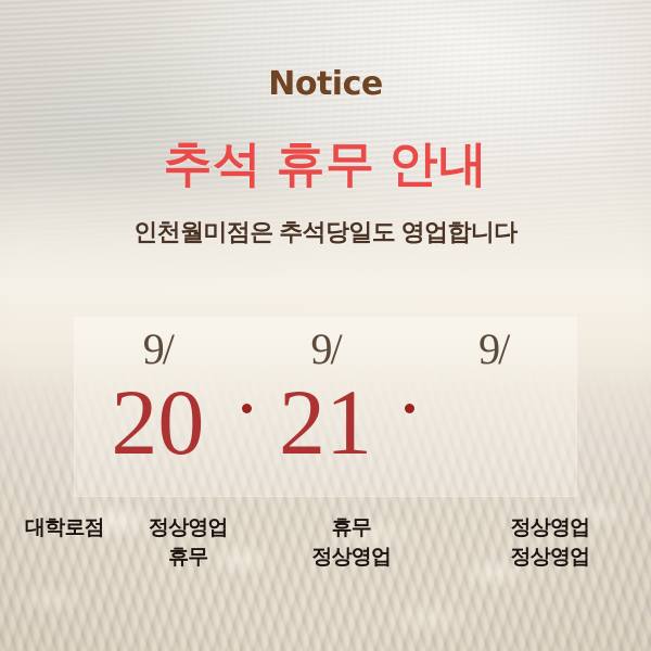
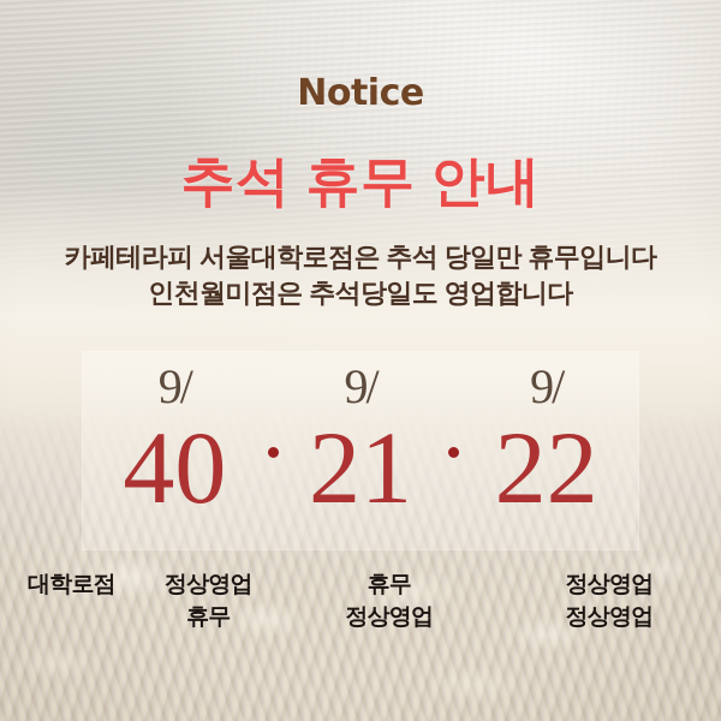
  Notice
  추석 휴무 안내
+ 카페테라피 서울대학로점은 추석 당일만 휴무입니다
  인천월미점은 추석당일도 영업합니다
  9/
- 20
+ 40
  9/
  21
  9/
+ 22
  대학로점
  정상영업
  휴무
  휴무
  정상영업
  정상영업
  정상영업
